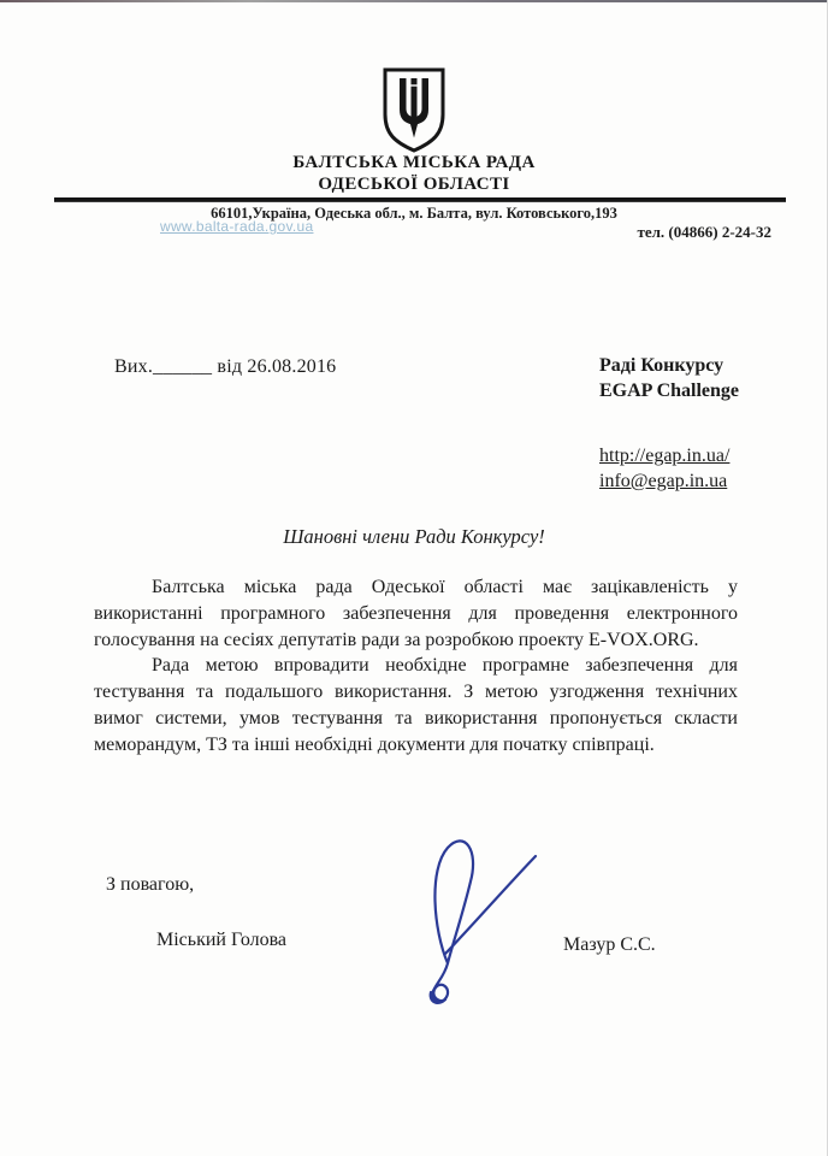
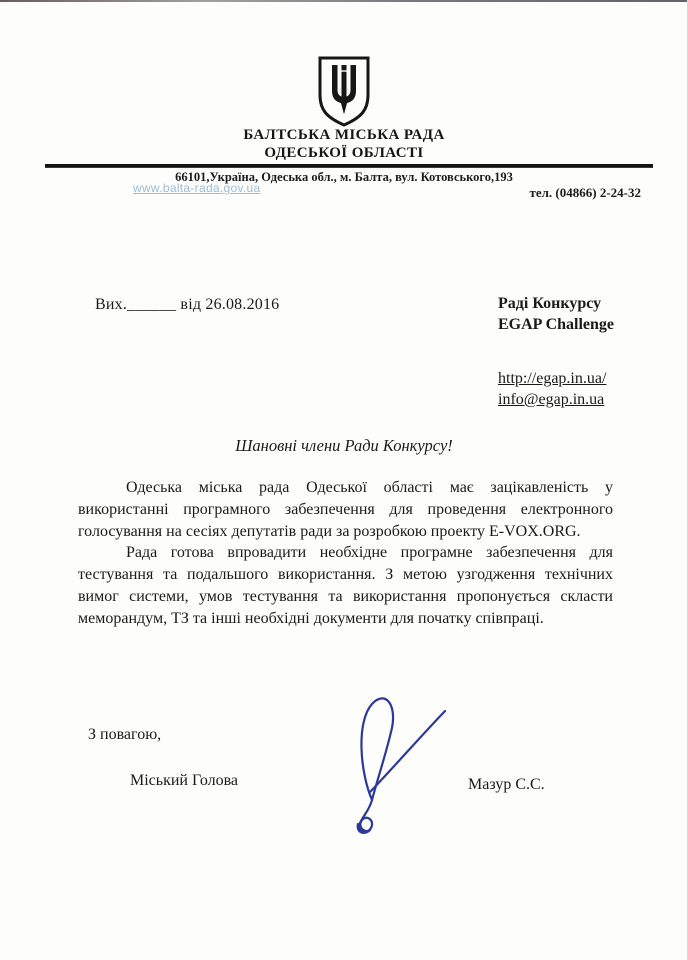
  БАЛТСЬКА МІСЬКА РАДА
  ОДЕСЬКОЇ ОБЛАСТІ
  66101,Україна, Одеська обл., м. Балта, вул. Котовського,193
  www.balta-rada.gov.ua
  тел. (04866) 2-24-32
  Вих.______ від 26.08.2016
  Раді Конкурсу
  EGAP Challenge
  http://egap.in.ua/
  info@egap.in.ua
  Шановні члени Ради Конкурсу!
- Балтська міська рада Одеської області має зацікавленість у використанні програмного забезпечення для проведення електронного голосування на сесіях депутатів ради за розробкою проекту E-VOX.ORG.
+ Одеська міська рада Одеської області має зацікавленість у використанні програмного забезпечення для проведення електронного голосування на сесіях депутатів ради за розробкою проекту E-VOX.ORG.
- Рада метою впровадити необхідне програмне забезпечення для тестування та подальшого використання. З метою узгодження технічних вимог системи, умов тестування та використання пропонується скласти меморандум, ТЗ та інші необхідні документи для початку співпраці.
+ Рада готова впровадити необхідне програмне забезпечення для тестування та подальшого використання. З метою узгодження технічних вимог системи, умов тестування та використання пропонується скласти меморандум, ТЗ та інші необхідні документи для початку співпраці.
  З повагою,
  Міський Голова
  Мазур С.С.
